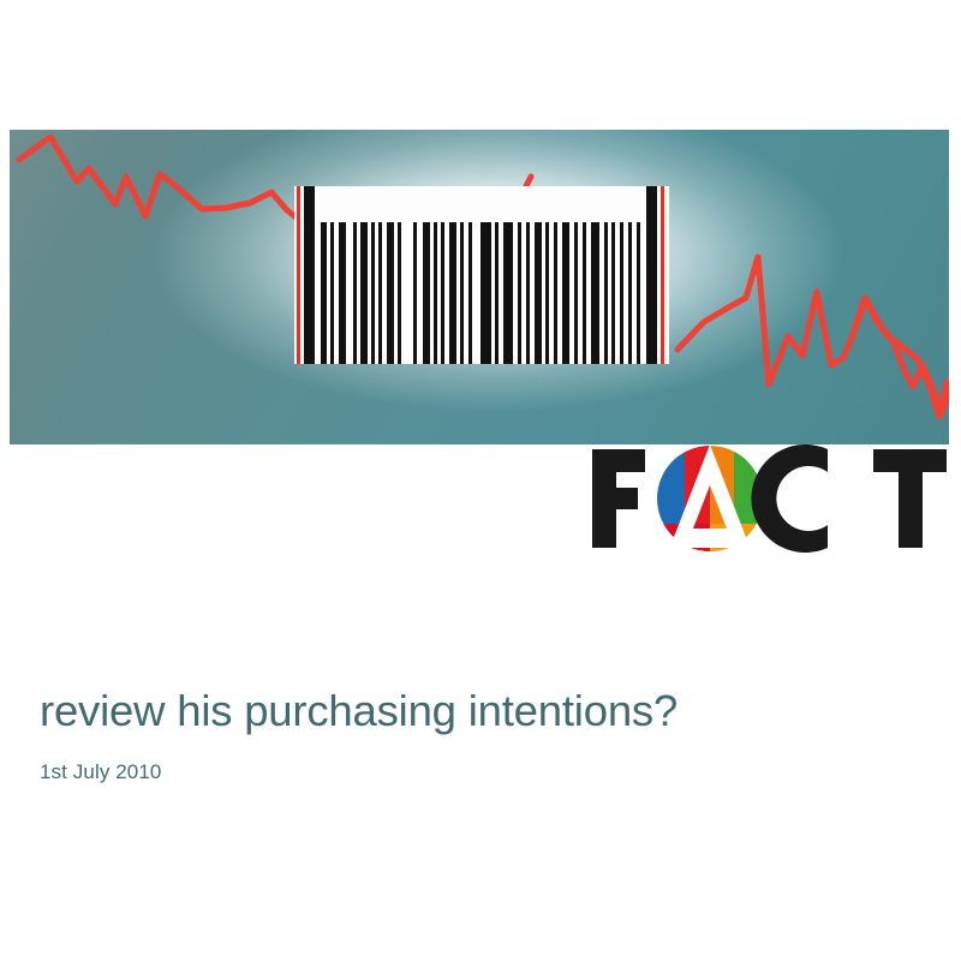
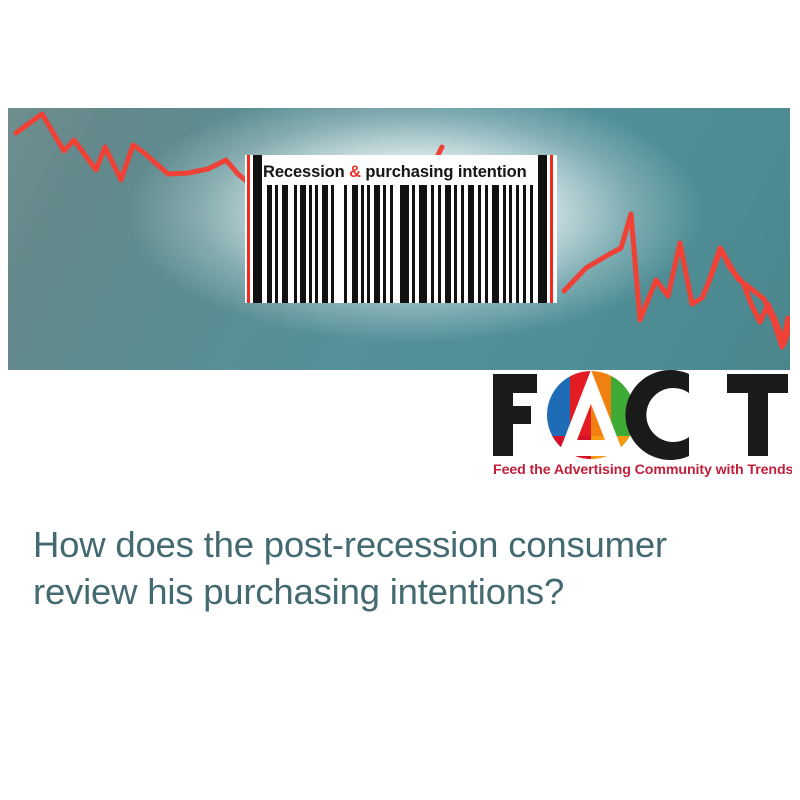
+ Recession & purchasing intention
+ Feed the Advertising Community with Trends
+ How does the post-recession consumer
  review his purchasing intentions?
- 1st July 2010
